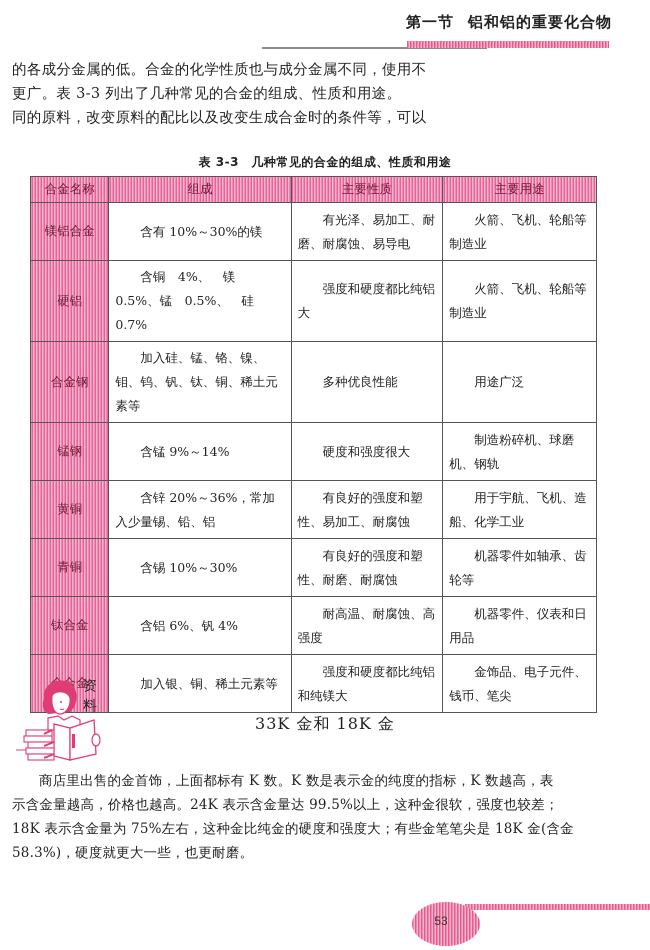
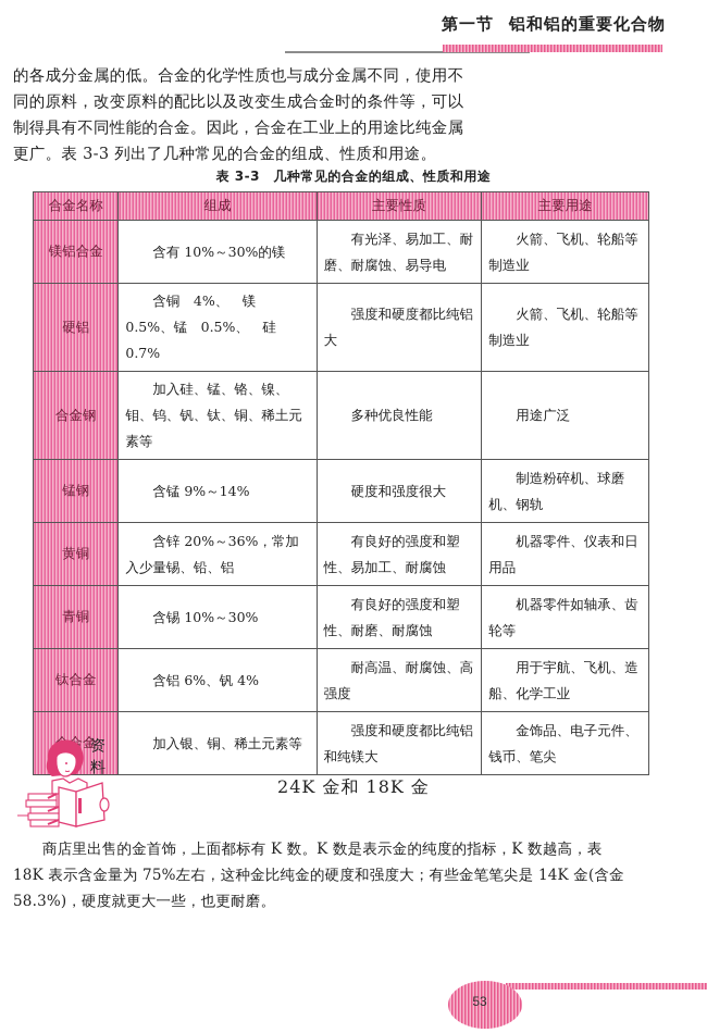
  第一节 铝和铝的重要化合物
  的各成分金属的低。合金的化学性质也与成分金属不同，使用不
- 更广。表 3-3 列出了几种常见的合金的组成、性质和用途。
+ 同的原料，改变原料的配比以及改变生成合金时的条件等，可以
+ 制得具有不同性能的合金。因此，合金在工业上的用途比纯金属
- 同的原料，改变原料的配比以及改变生成合金时的条件等，可以
+ 更广。表 3-3 列出了几种常见的合金的组成、性质和用途。
  表 3-3 几种常见的合金的组成、性质和用途
  合金名称	组成	主要性质	主要用途
  镁铝合金	含有 10%～30%的镁	有光泽、易加工、耐磨、耐腐蚀、易导电	火箭、飞机、轮船等制造业
  硬铝	含铜 4%、 镁 0.5%、锰 0.5%、 硅 0.7%	强度和硬度都比纯铝大	火箭、飞机、轮船等制造业
  合金钢	加入硅、锰、铬、镍、钼、钨、钒、钛、铜、稀土元素等	多种优良性能	用途广泛
  锰钢	含锰 9%～14%	硬度和强度很大	制造粉碎机、球磨机、钢轨
- 黄铜	含锌 20%～36%，常加入少量锡、铅、铝	有良好的强度和塑性、易加工、耐腐蚀	用于宇航、飞机、造船、化学工业
+ 黄铜	含锌 20%～36%，常加入少量锡、铅、铝	有良好的强度和塑性、易加工、耐腐蚀	机器零件、仪表和日用品
  青铜	含锡 10%～30%	有良好的强度和塑性、耐磨、耐腐蚀	机器零件如轴承、齿轮等
- 钛合金	含铝 6%、钒 4%	耐高温、耐腐蚀、高强度	机器零件、仪表和日用品
+ 钛合金	含铝 6%、钒 4%	耐高温、耐腐蚀、高强度	用于宇航、飞机、造船、化学工业
  合金	加入银、铜、稀土元素等	强度和硬度都比纯铝和纯镁大	金饰品、电子元件、钱币、笔尖
  资
  料
- 33K 金和 18K 金
+ 24K 金和 18K 金
  商店里出售的金首饰，上面都标有 K 数。K 数是表示金的纯度的指标，K 数越高，表
- 示含金量越高，价格也越高。24K 表示含金量达 99.5%以上，这种金很软，强度也较差；
- 18K 表示含金量为 75%左右，这种金比纯金的硬度和强度大；有些金笔笔尖是 18K 金(含金
+ 18K 表示含金量为 75%左右，这种金比纯金的硬度和强度大；有些金笔笔尖是 14K 金(含金
  58.3%)，硬度就更大一些，也更耐磨。
  53
